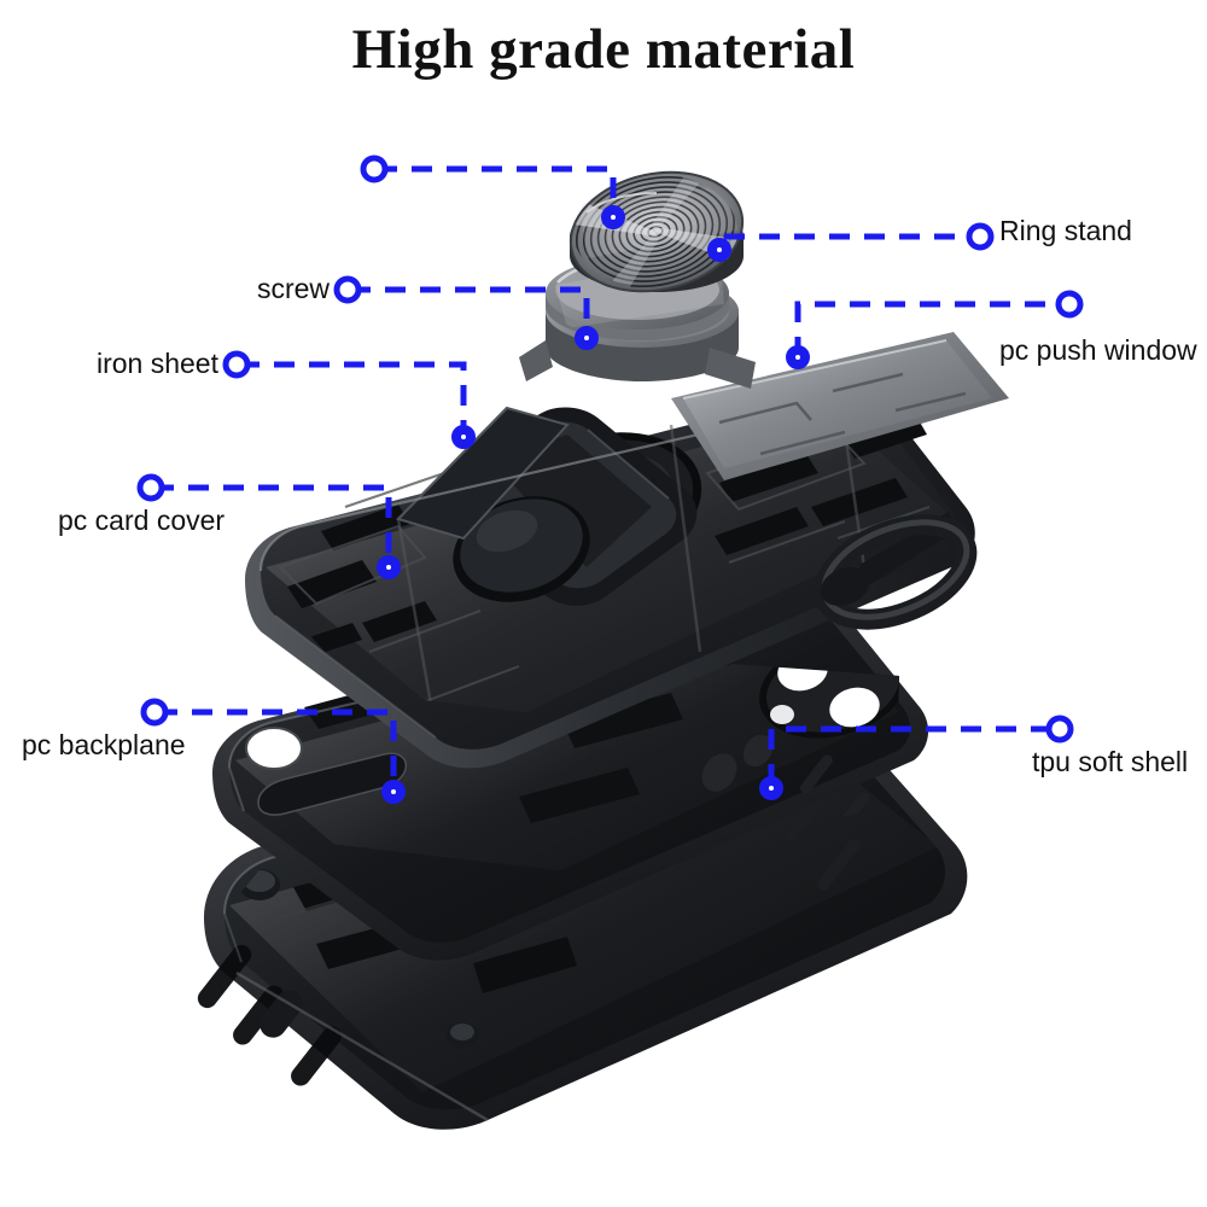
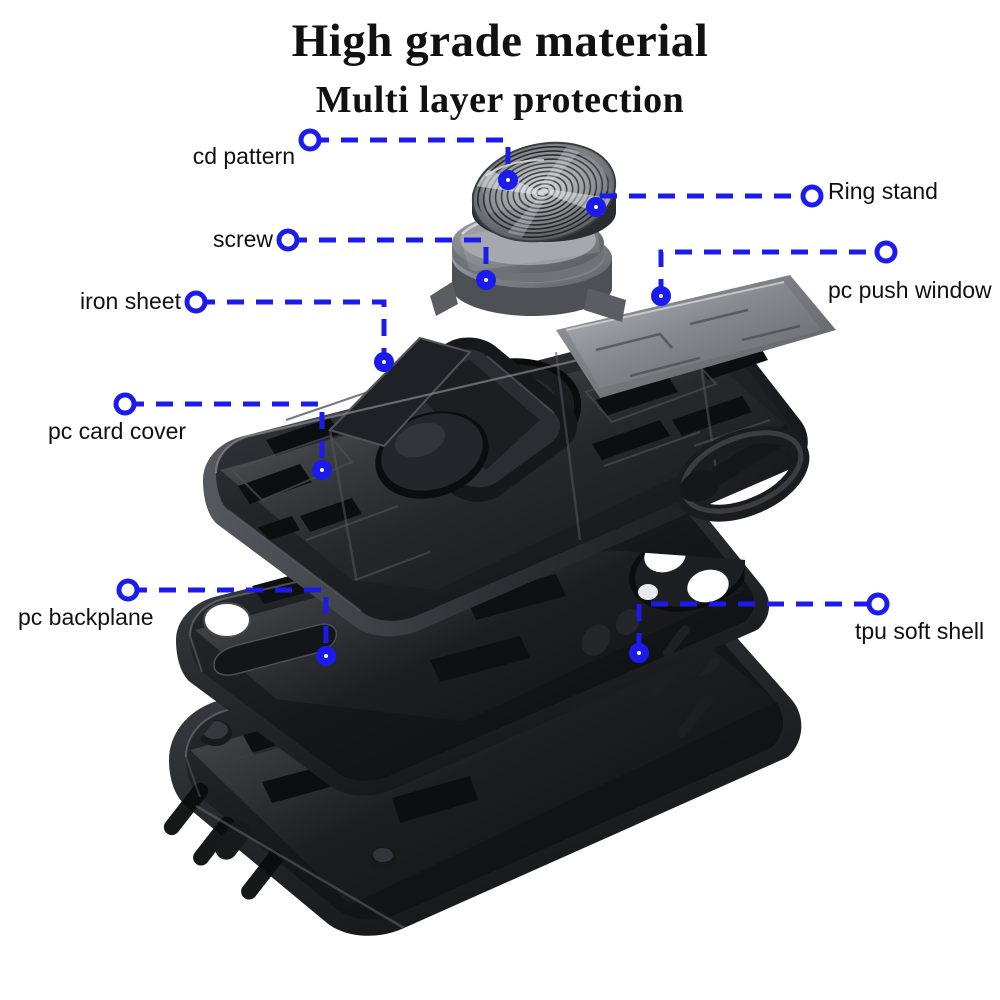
  High grade material
+ Multi layer protection
+ cd pattern
  Ring stand
  screw
  pc push window
  iron sheet
  pc card cover
  pc backplane
  tpu soft shell
